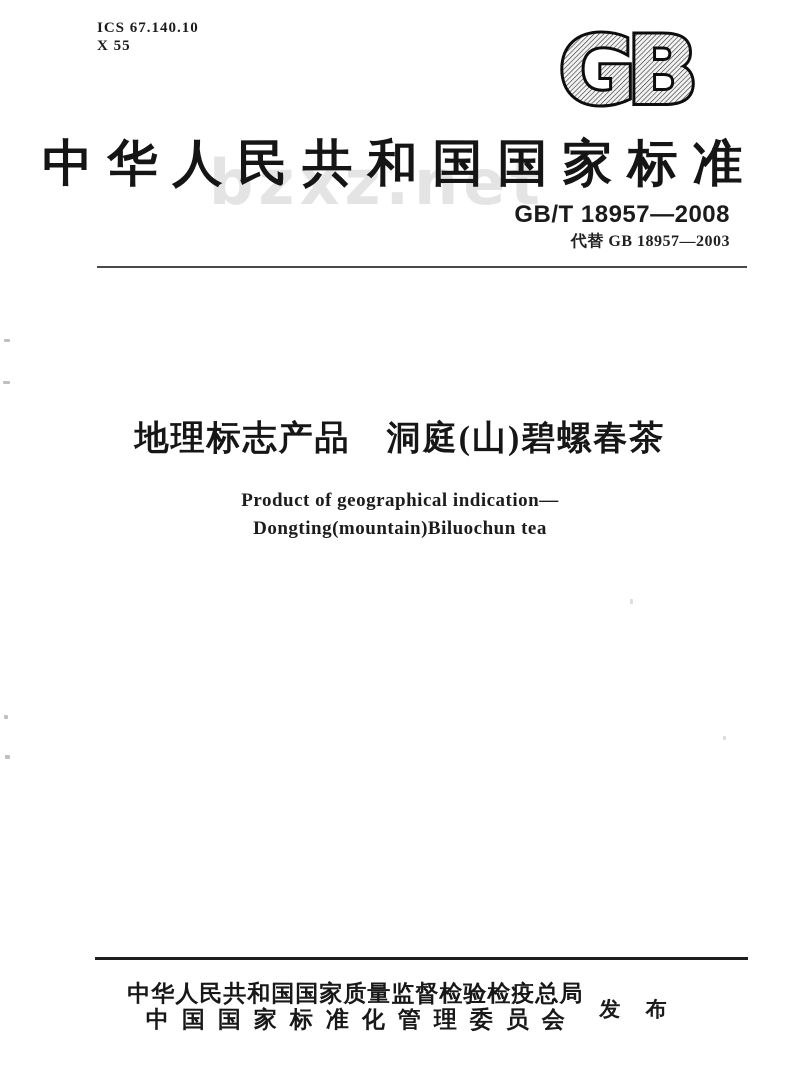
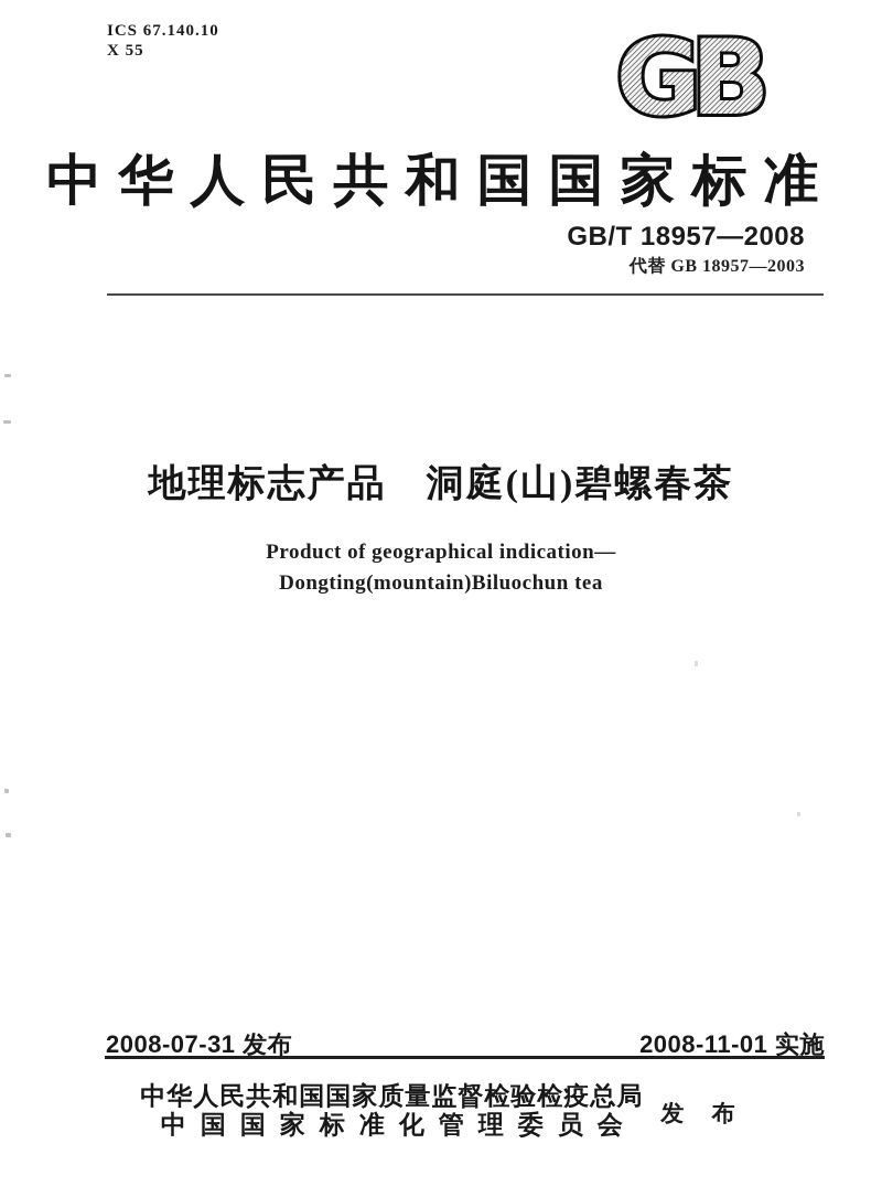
  ICS 67.140.10
  X 55
  GB
- bzxz.net
  中华人民共和国国家标准
  GB/T 18957—2008
  代替 GB 18957—2003
  地理标志产品 洞庭(山)碧螺春茶
  Product of geographical indication—
  Dongting(mountain)Biluochun tea
+ 2008-07-31 发布
+ 2008-11-01 实施
  中华人民共和国国家质量监督检验检疫总局
  中国国家标准化管理委员会
  发 布
